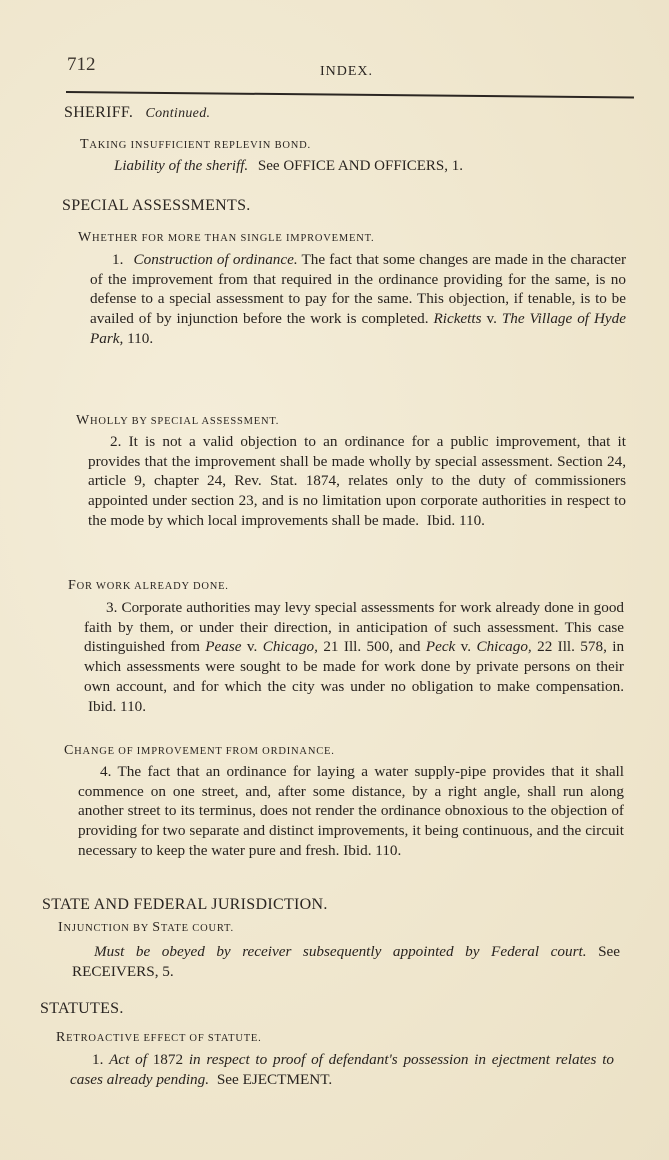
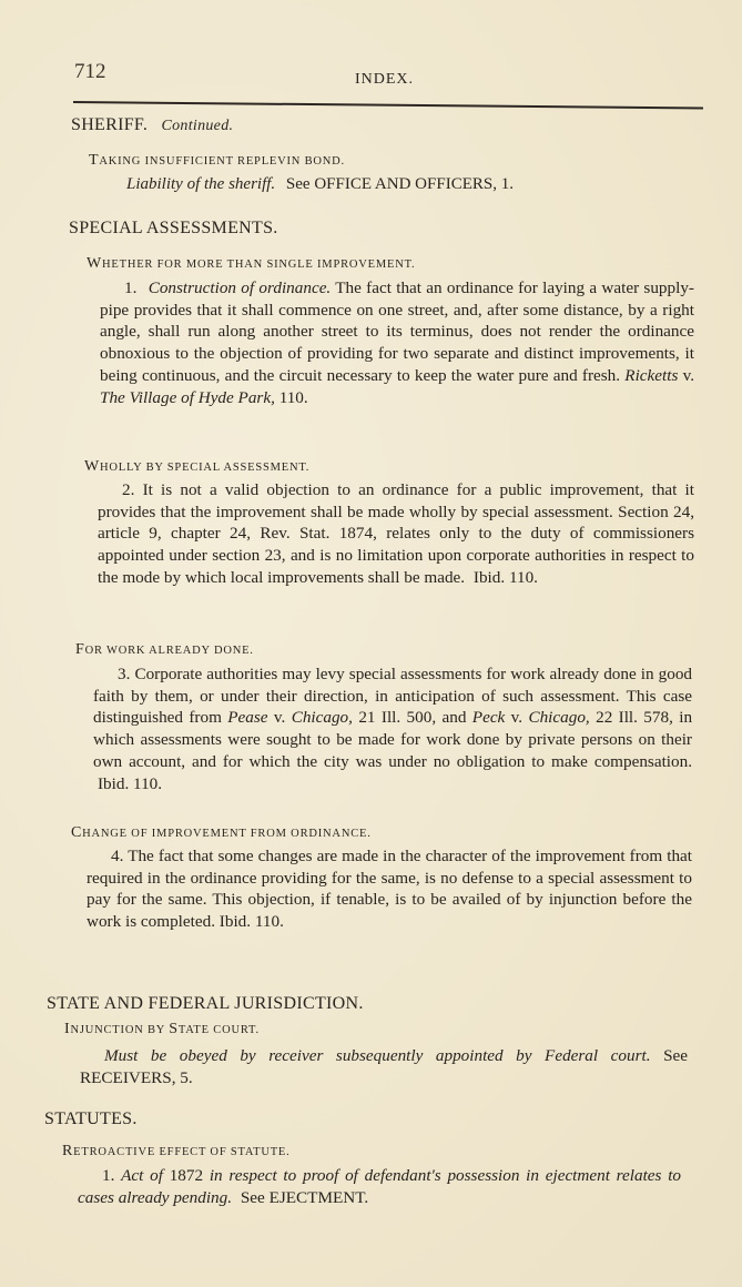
  712
  INDEX.
  SHERIFF. Continued.
  TAKING INSUFFICIENT REPLEVIN BOND.
  Liability of the sheriff. See OFFICE AND OFFICERS, 1.
  SPECIAL ASSESSMENTS.
  WHETHER FOR MORE THAN SINGLE IMPROVEMENT.
- 1. Construction of ordinance. The fact that some changes are made in the character of the improvement from that required in the ordinance providing for the same, is no defense to a special assessment to pay for the same. This objection, if tenable, is to be availed of by injunction before the work is completed. Ricketts v. The Village of Hyde Park, 110.
+ 1. Construction of ordinance. The fact that an ordinance for laying a water supply-pipe provides that it shall commence on one street, and, after some distance, by a right angle, shall run along another street to its terminus, does not render the ordinance obnoxious to the objection of providing for two separate and distinct improvements, it being continuous, and the circuit necessary to keep the water pure and fresh. Ricketts v. The Village of Hyde Park, 110.
  WHOLLY BY SPECIAL ASSESSMENT.
  2. It is not a valid objection to an ordinance for a public improvement, that it provides that the improvement shall be made wholly by special assessment. Section 24, article 9, chapter 24, Rev. Stat. 1874, relates only to the duty of commissioners appointed under section 23, and is no limitation upon corporate authorities in respect to the mode by which local improvements shall be made. Ibid. 110.
  FOR WORK ALREADY DONE.
  3. Corporate authorities may levy special assessments for work already done in good faith by them, or under their direction, in anticipation of such assessment. This case distinguished from Pease v. Chicago, 21 Ill. 500, and Peck v. Chicago, 22 Ill. 578, in which assessments were sought to be made for work done by private persons on their own account, and for which the city was under no obligation to make compensation. Ibid. 110.
  CHANGE OF IMPROVEMENT FROM ORDINANCE.
- 4. The fact that an ordinance for laying a water supply-pipe provides that it shall commence on one street, and, after some distance, by a right angle, shall run along another street to its terminus, does not render the ordinance obnoxious to the objection of providing for two separate and distinct improvements, it being continuous, and the circuit necessary to keep the water pure and fresh. Ibid. 110.
+ 4. The fact that some changes are made in the character of the improvement from that required in the ordinance providing for the same, is no defense to a special assessment to pay for the same. This objection, if tenable, is to be availed of by injunction before the work is completed. Ibid. 110.
  STATE AND FEDERAL JURISDICTION.
  INJUNCTION BY STATE COURT.
  Must be obeyed by receiver subsequently appointed by Federal court. See RECEIVERS, 5.
  STATUTES.
  RETROACTIVE EFFECT OF STATUTE.
  1. Act of 1872 in respect to proof of defendant's possession in ejectment relates to cases already pending. See EJECTMENT.
